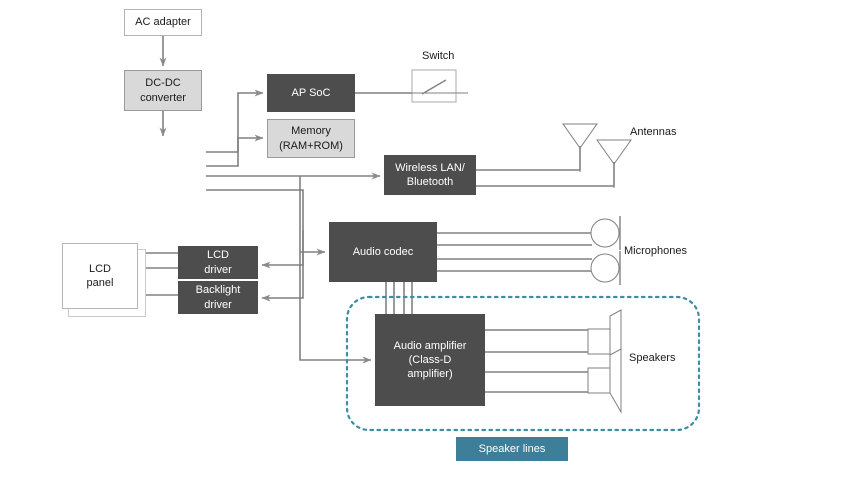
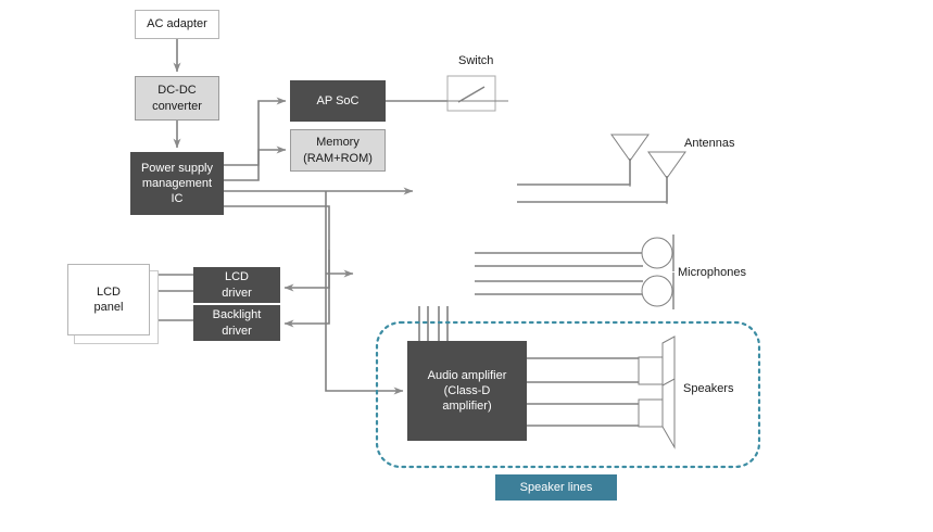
  AC adapter
  DC-DC
  converter
+ Power supply
+ management
+ IC
  AP SoC
  Memory
  (RAM+ROM)
- Wireless LAN/
- Bluetooth
- Audio codec
  Audio amplifier
  (Class-D
  amplifier)
  LCD
  panel
  LCD
  driver
  Backlight
  driver
  Switch
  Antennas
  Microphones
  Speakers
  Speaker lines
